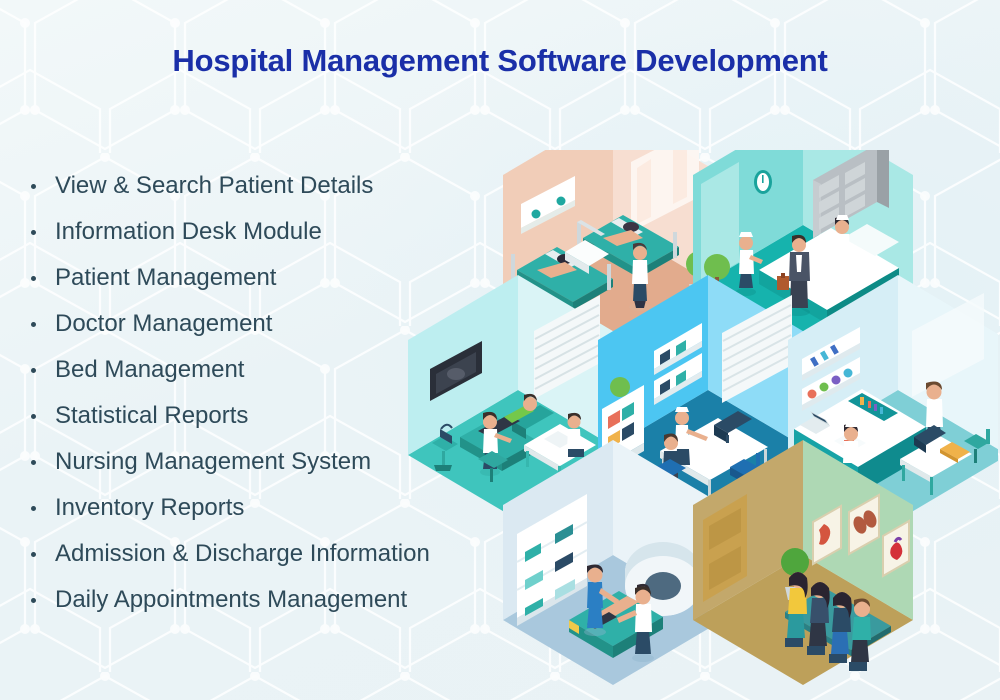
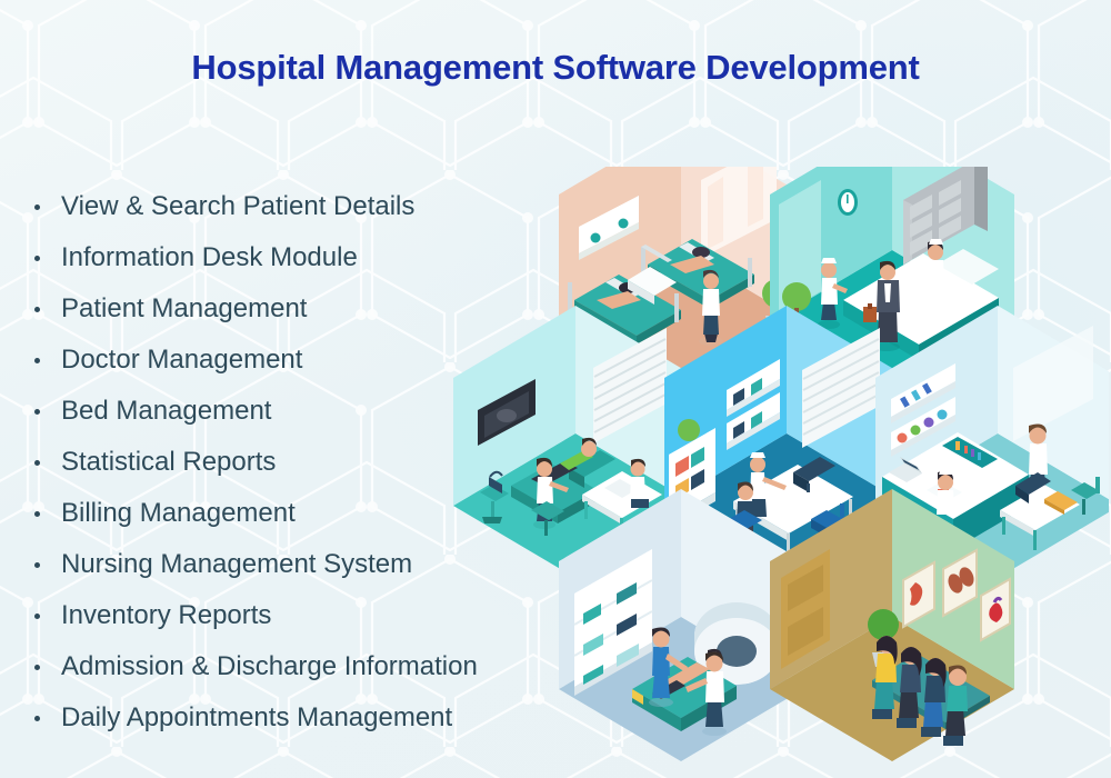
  Hospital Management Software Development
  View & Search Patient Details
  Information Desk Module
  Patient Management
  Doctor Management
  Bed Management
  Statistical Reports
+ Billing Management
  Nursing Management System
  Inventory Reports
  Admission & Discharge Information
  Daily Appointments Management
